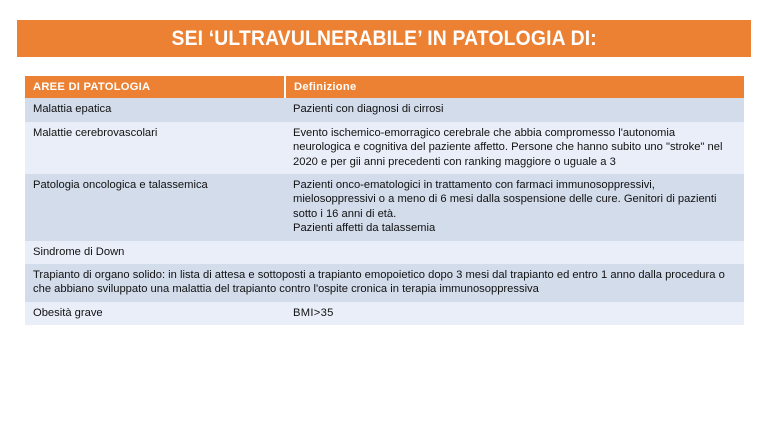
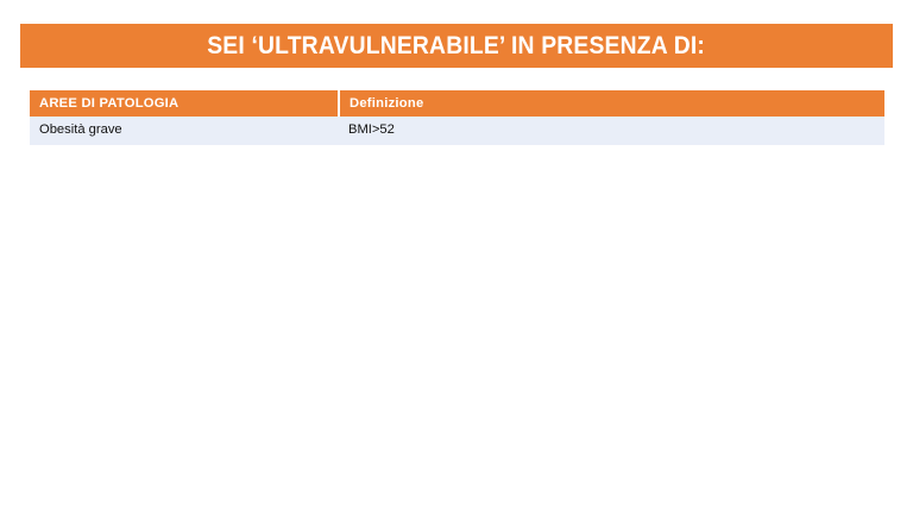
- SEI ‘ULTRAVULNERABILE’ IN PATOLOGIA DI:
+ SEI ‘ULTRAVULNERABILE’ IN PRESENZA DI:
  AREE DI PATOLOGIA	Definizione
- Malattia epatica	Pazienti con diagnosi di cirrosi
- Malattie cerebrovascolari	Evento ischemico-emorragico cerebrale che abbia compromesso l'autonomia neurologica e cognitiva del paziente affetto. Persone che hanno subito uno "stroke" nel 2020 e per gii anni precedenti con ranking maggiore o uguale a 3
- Patologia oncologica e talassemica	Pazienti onco-ematologici in trattamento con farmaci immunosoppressivi, mielosoppressivi o a meno di 6 mesi dalla sospensione delle cure. Genitori di pazienti sotto i 16 anni di età.Pazienti affetti da talassemia
- Sindrome di Down
- Trapianto di organo solido: in lista di attesa e sottoposti a trapianto emopoietico dopo 3 mesi dal trapianto ed entro 1 anno dalla procedura o che abbiano sviluppato una malattia del trapianto contro l'ospite cronica in terapia immunosoppressiva
- Obesità grave	BMI>35
+ Obesità grave	BMI>52
